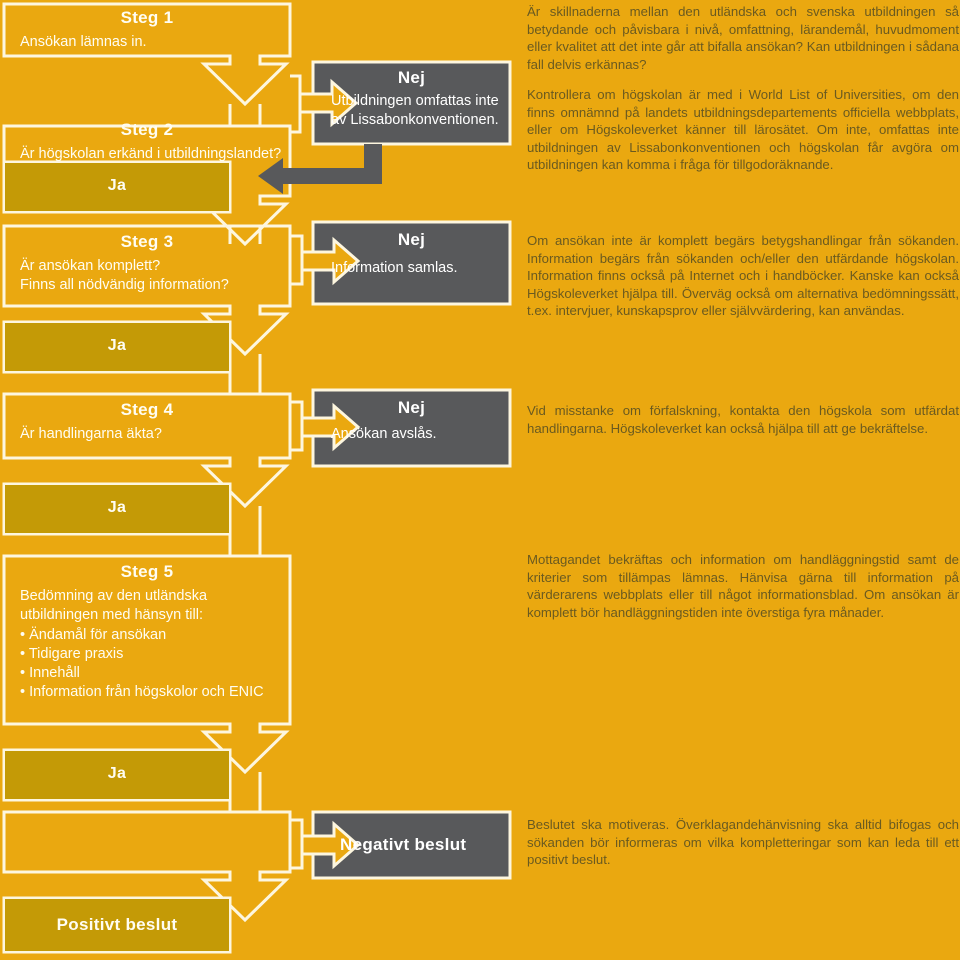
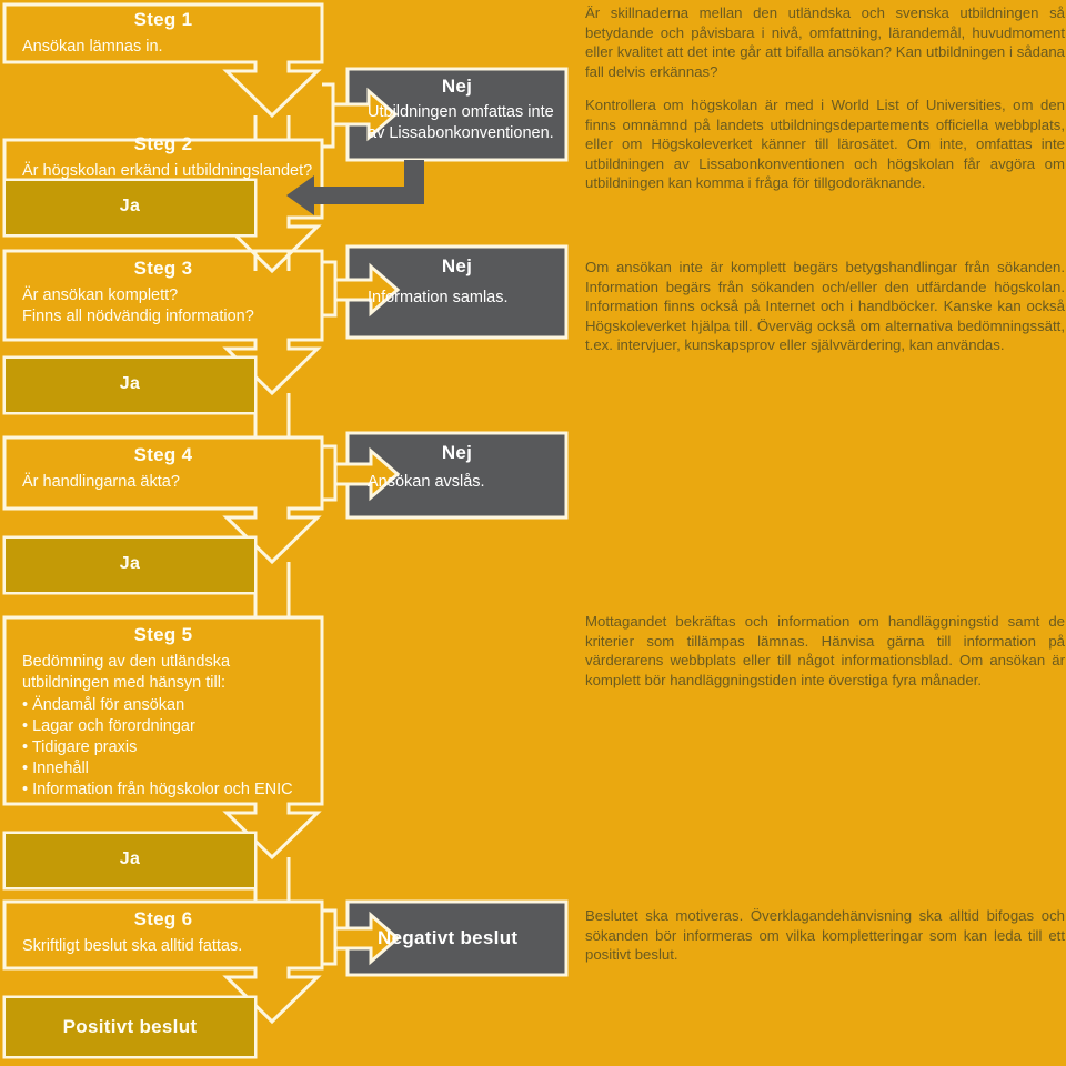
  Steg 1
  Ansökan lämnas in.
  Steg 2
  Är högskolan erkänd i utbildningslandet?
  Ja
  Steg 3
  Är ansökan komplett?
  Finns all nödvändig information?
  Ja
  Steg 4
  Är handlingarna äkta?
  Ja
  Steg 5
  Bedömning av den utländska utbildningen med hänsyn till:
  • Ändamål för ansökan
+ • Lagar och förordningar
  • Tidigare praxis
  • Innehåll
  • Information från högskolor och ENIC
  Ja
+ Steg 6
+ Skriftligt beslut ska alltid fattas.
  Positivt beslut
  Nej
  Utbildningen omfattas inte
  av Lissabonkonventionen.
  Nej
  Information samlas.
  Nej
  Ansökan avslås.
  Negativt beslut
  Är skillnaderna mellan den utländska och svenska utbildningen så betydande och påvisbara i nivå, omfattning, lärandemål, huvudmoment eller kvalitet att det inte går att bifalla ansökan? Kan utbildningen i sådana fall delvis erkännas?
  Kontrollera om högskolan är med i World List of Universities, om den finns omnämnd på landets utbildningsdepartements officiella webbplats, eller om Högskoleverket känner till lärosätet. Om inte, omfattas inte utbildningen av Lissabonkonventionen och högskolan får avgöra om utbildningen kan komma i fråga för tillgodoräknande.
  Om ansökan inte är komplett begärs betygshandlingar från sökanden. Information begärs från sökanden och/eller den utfärdande högskolan. Information finns också på Internet och i handböcker. Kanske kan också Högskoleverket hjälpa till. Överväg också om alternativa bedömningssätt, t.ex. intervjuer, kunskapsprov eller självvärdering, kan användas.
- Vid misstanke om förfalskning, kontakta den högskola som utfärdat handlingarna. Högskoleverket kan också hjälpa till att ge bekräftelse.
  Mottagandet bekräftas och information om handläggningstid samt de kriterier som tillämpas lämnas. Hänvisa gärna till information på värderarens webbplats eller till något informationsblad. Om ansökan är komplett bör handläggningstiden inte överstiga fyra månader.
  Beslutet ska motiveras. Överklagandehänvisning ska alltid bifogas och sökanden bör informeras om vilka kompletteringar som kan leda till ett positivt beslut.
